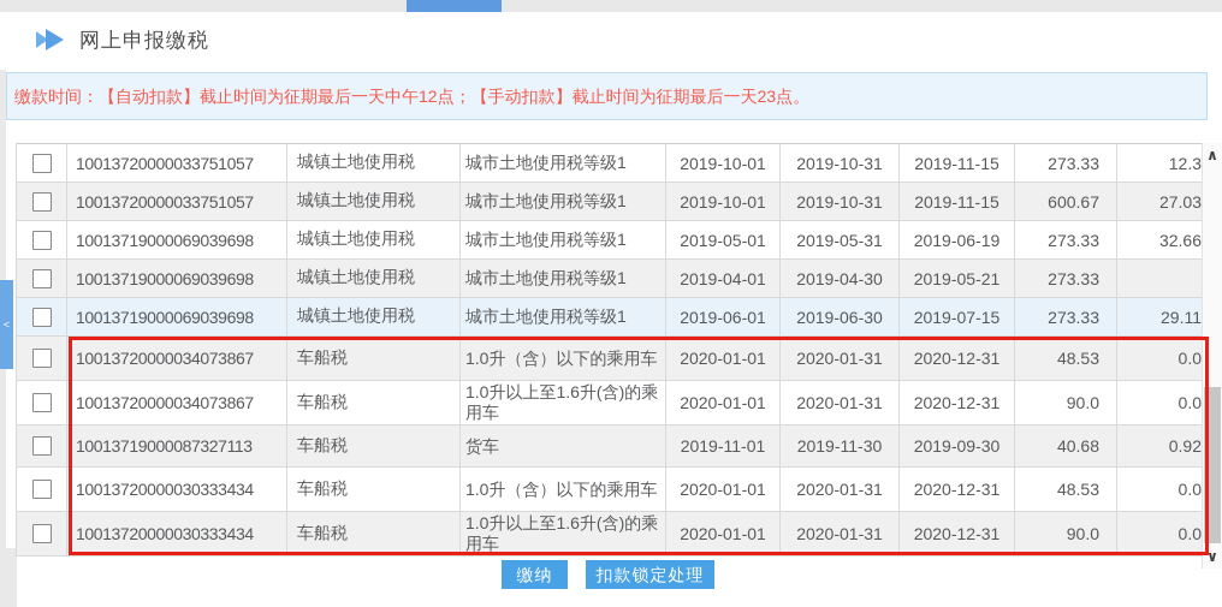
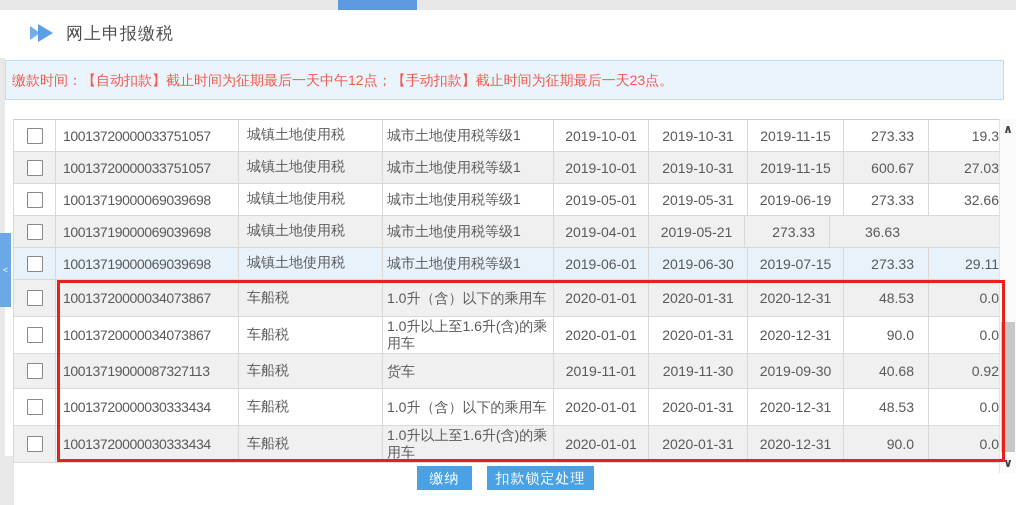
  网上申报缴税
  缴款时间：【自动扣款】截止时间为征期最后一天中午12点；【手动扣款】截止时间为征期最后一天23点。
  10013720000033751057
  城镇土地使用税
  城市土地使用税等级1
  2019-10-01
  2019-10-31
  2019-11-15
  273.33
- 12.3
+ 19.3
  10013720000033751057
  城镇土地使用税
  城市土地使用税等级1
  2019-10-01
  2019-10-31
  2019-11-15
  600.67
  27.03
  10013719000069039698
  城镇土地使用税
  城市土地使用税等级1
  2019-05-01
  2019-05-31
  2019-06-19
  273.33
  32.66
  10013719000069039698
  城镇土地使用税
  城市土地使用税等级1
  2019-04-01
- 2019-04-30
  2019-05-21
  273.33
+ 36.63
  10013719000069039698
  城镇土地使用税
  城市土地使用税等级1
  2019-06-01
  2019-06-30
  2019-07-15
  273.33
  29.11
  10013720000034073867
  车船税
  1.0升（含）以下的乘用车
  2020-01-01
  2020-01-31
  2020-12-31
  48.53
  0.0
  10013720000034073867
  车船税
  1.0升以上至1.6升(含)的乘用车
  2020-01-01
  2020-01-31
  2020-12-31
  90.0
  0.0
  10013719000087327113
  车船税
  货车
  2019-11-01
  2019-11-30
  2019-09-30
  40.68
  0.92
  10013720000030333434
  车船税
  1.0升（含）以下的乘用车
  2020-01-01
  2020-01-31
  2020-12-31
  48.53
  0.0
  10013720000030333434
  车船税
  1.0升以上至1.6升(含)的乘用车
  2020-01-01
  2020-01-31
  2020-12-31
  90.0
  0.0
  <
  缴纳
  扣款锁定处理
  ∧
  ∨
